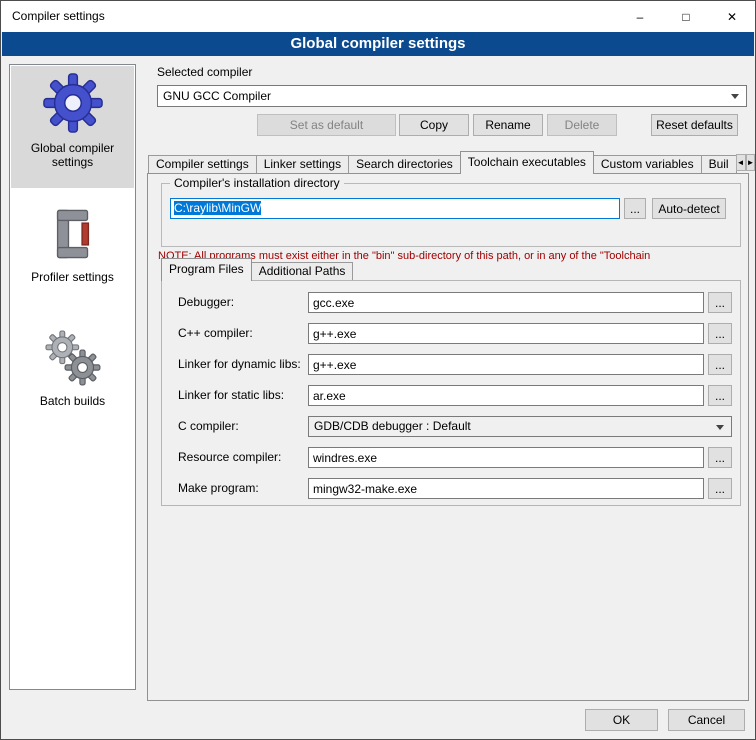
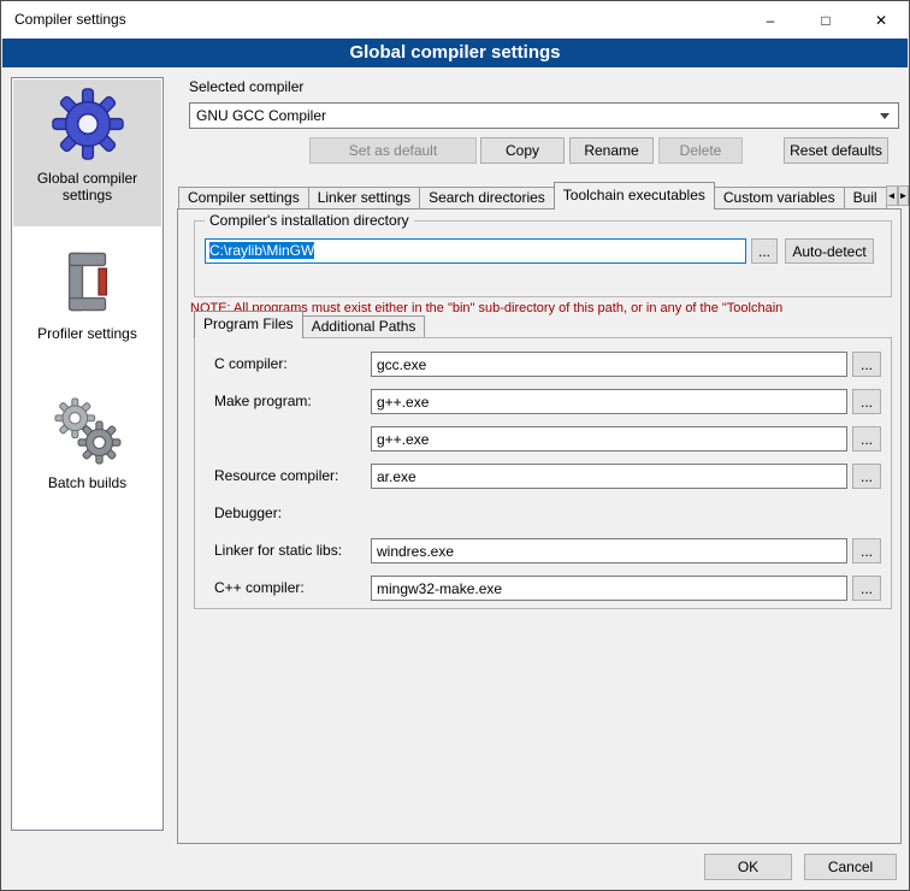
  Compiler settings
  –
  □
  ✕
  Global compiler settings
  Global compiler settings
  Profiler settings
  Batch builds
  Selected compiler
  GNU GCC Compiler
  Set as default
  Copy
  Rename
  Delete
  Reset defaults
  Compiler settings
  Linker settings
  Search directories
  Toolchain executables
  Custom variables
  Buil
  ◄
  ►
  Compiler's installation directory
  C:\raylib\MinGW
  ...
  Auto-detect
  NOTE: All programs must exist either in the "bin" sub-directory of this path, or in any of the "Toolchain
  Program Files
  Additional Paths
- Debugger:
+ C compiler:
  gcc.exe
  ...
- C++ compiler:
+ Make program:
  g++.exe
  ...
- Linker for dynamic libs:
  g++.exe
  ...
- Linker for static libs:
+ Resource compiler:
  ar.exe
  ...
- C compiler:
+ Debugger:
- GDB/CDB debugger : Default
- Resource compiler:
+ Linker for static libs:
  windres.exe
  ...
- Make program:
+ C++ compiler:
  mingw32-make.exe
  ...
  OK
  Cancel
